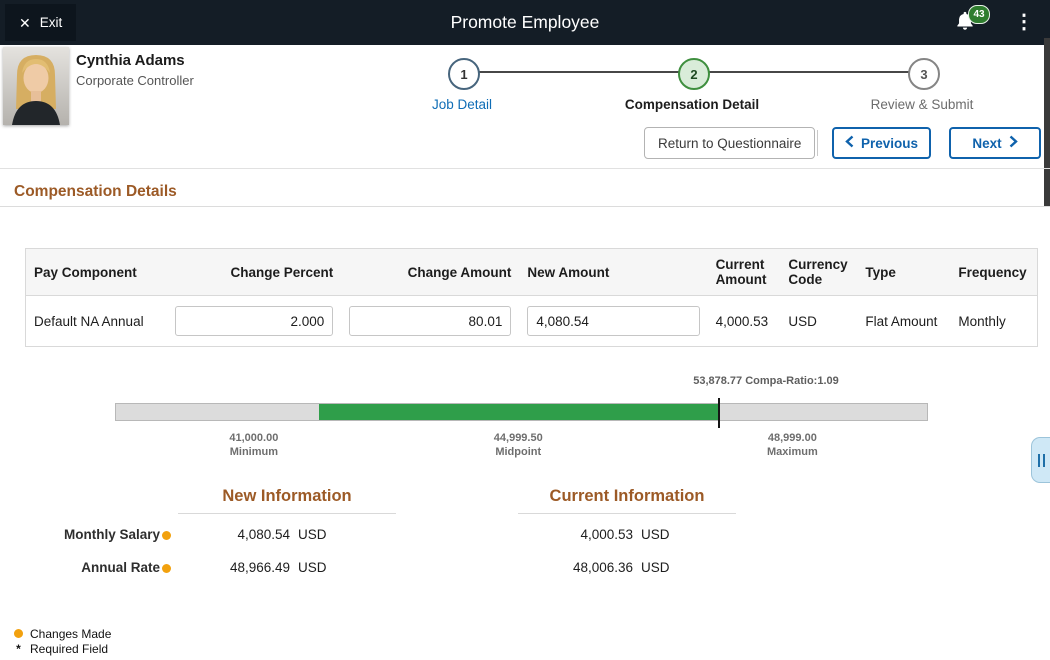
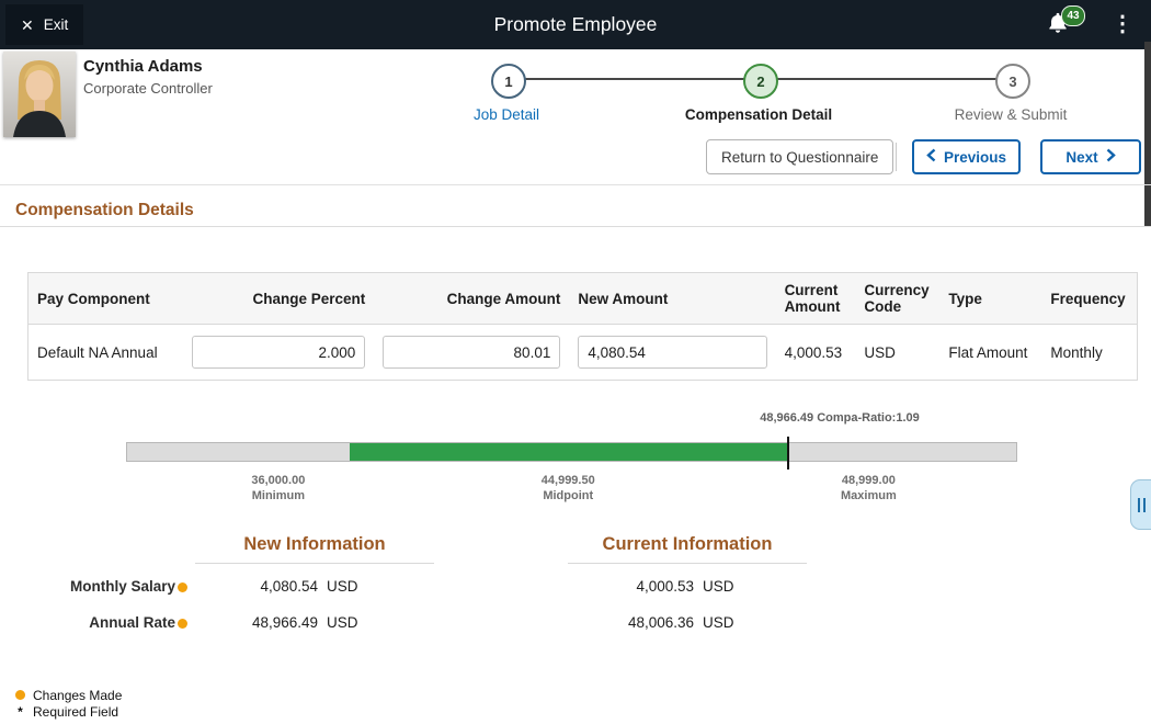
  Promote Employee
  ✕
  Exit
  43
  ⋮
  Cynthia Adams
  Corporate Controller
  1
  2
  3
  Job Detail
  Compensation Detail
  Review & Submit
  Return to Questionnaire
  Previous
  Next
  Compensation Details
  Pay Component	Change Percent	Change Amount	New Amount	Current Amount	Currency Code	Type	Frequency
  Default NA Annual	2.000	80.01	4,080.54	4,000.53	USD	Flat Amount	Monthly
- 53,878.77 Compa-Ratio:1.09
+ 48,966.49 Compa-Ratio:1.09
- 41,000.00
+ 36,000.00
  Minimum
  44,999.50
  Midpoint
  48,999.00
  Maximum
  New Information
  Current Information
  Monthly Salary
  4,080.54
  USD
  4,000.53
  USD
  Annual Rate
  48,966.49
  USD
  48,006.36
  USD
  Changes Made
  *
  Required Field
